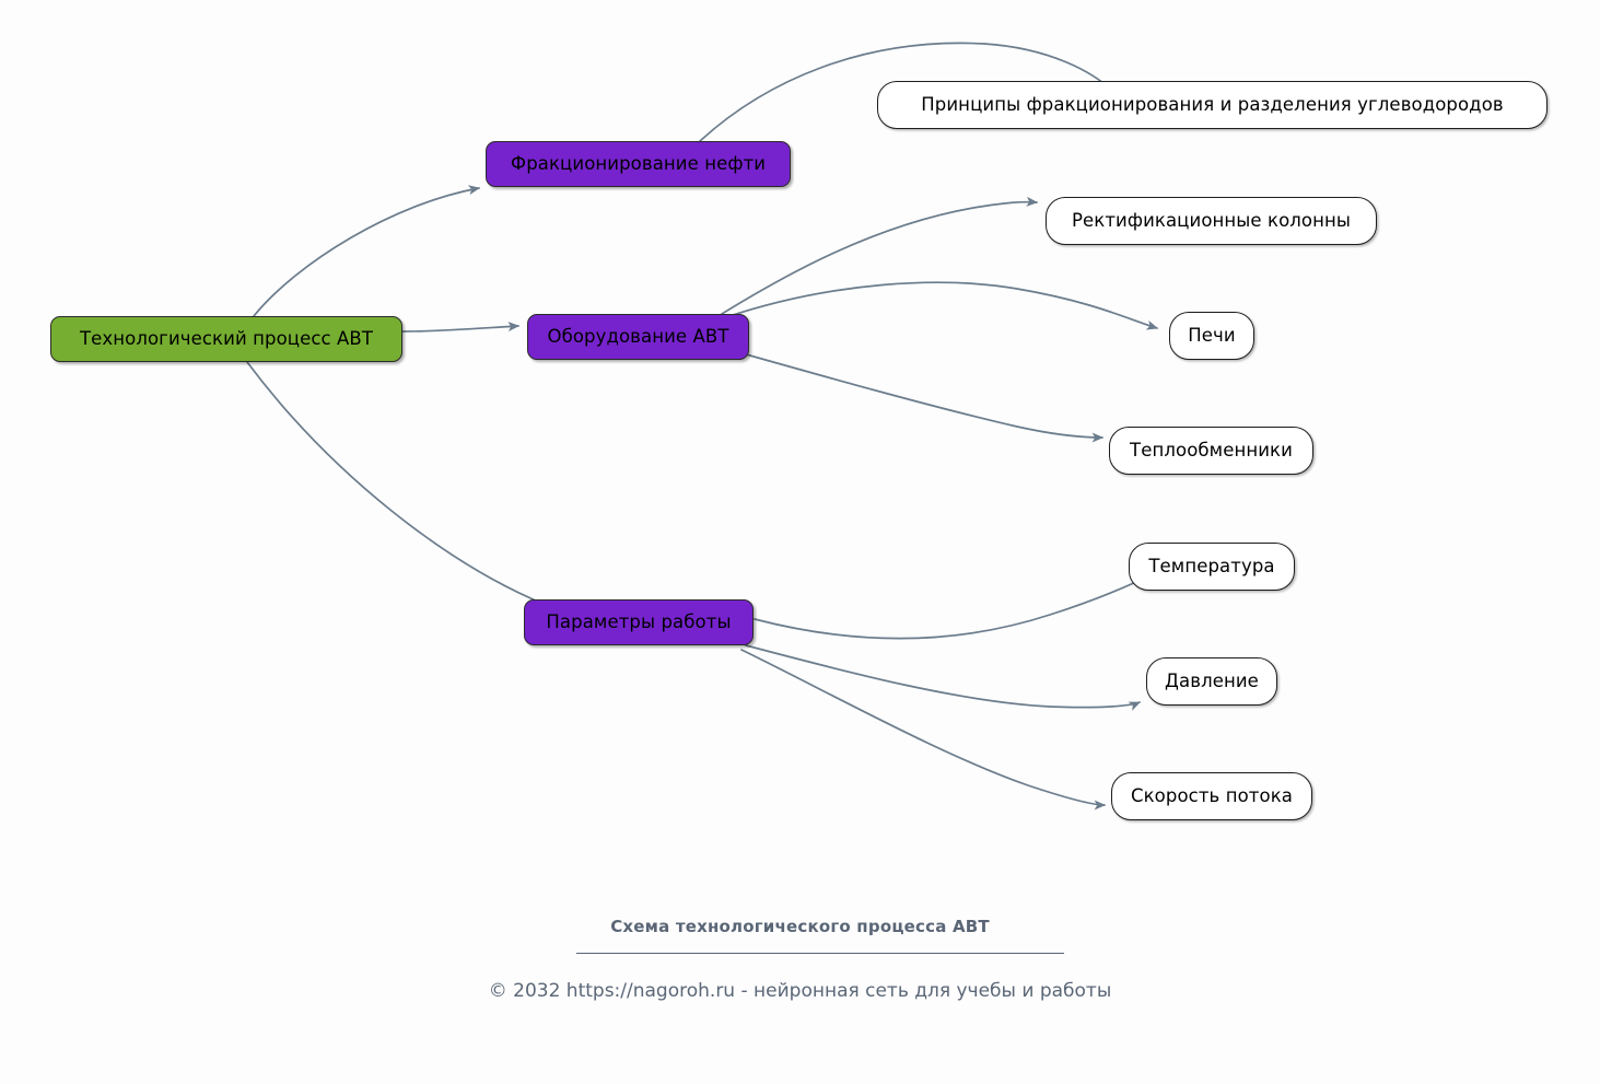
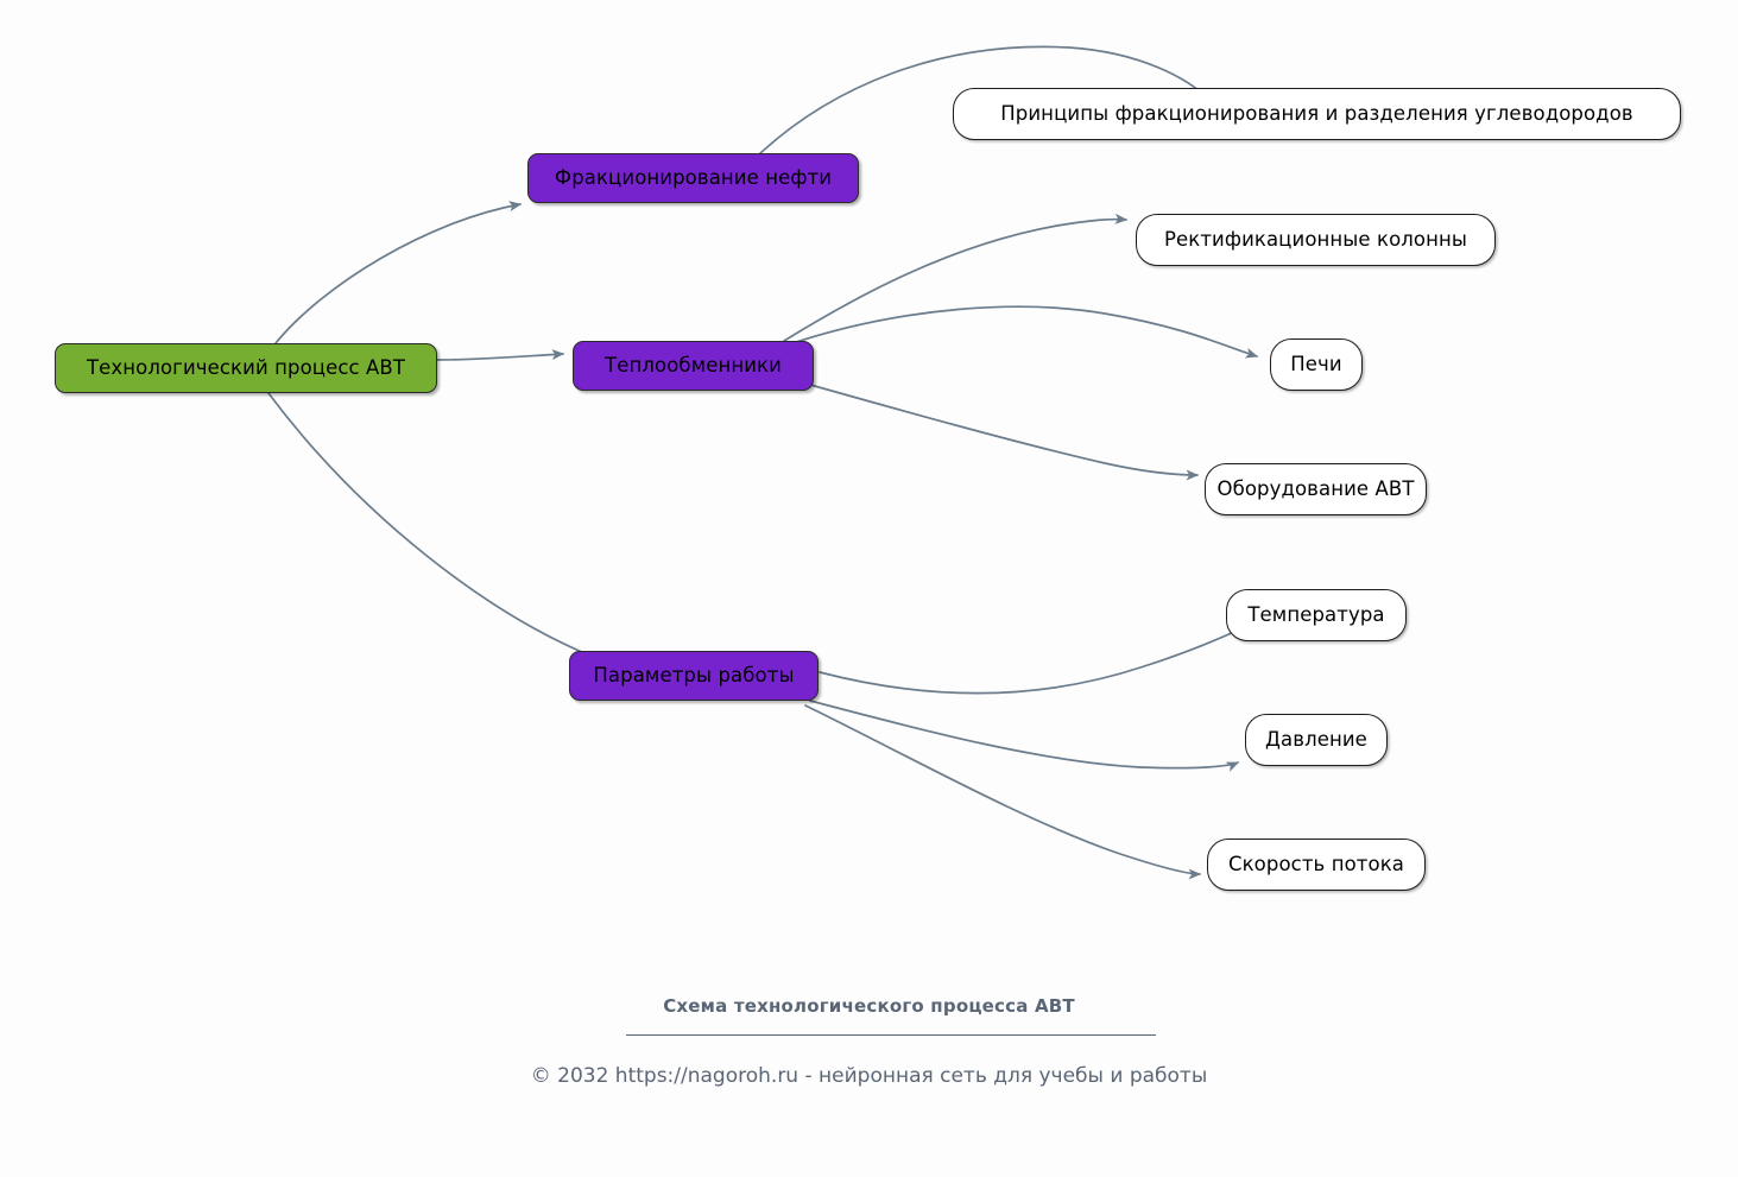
  Технологический процесс АВТ
  Фракционирование нефти
- Оборудование АВТ
+ Теплообменники
  Параметры работы
  Принципы фракционирования и разделения углеводородов
  Ректификационные колонны
  Печи
- Теплообменники
+ Оборудование АВТ
  Температура
  Давление
  Скорость потока
  Схема технологического процесса АВТ
  © 2032 https://nagoroh.ru - нейронная сеть для учебы и работы
